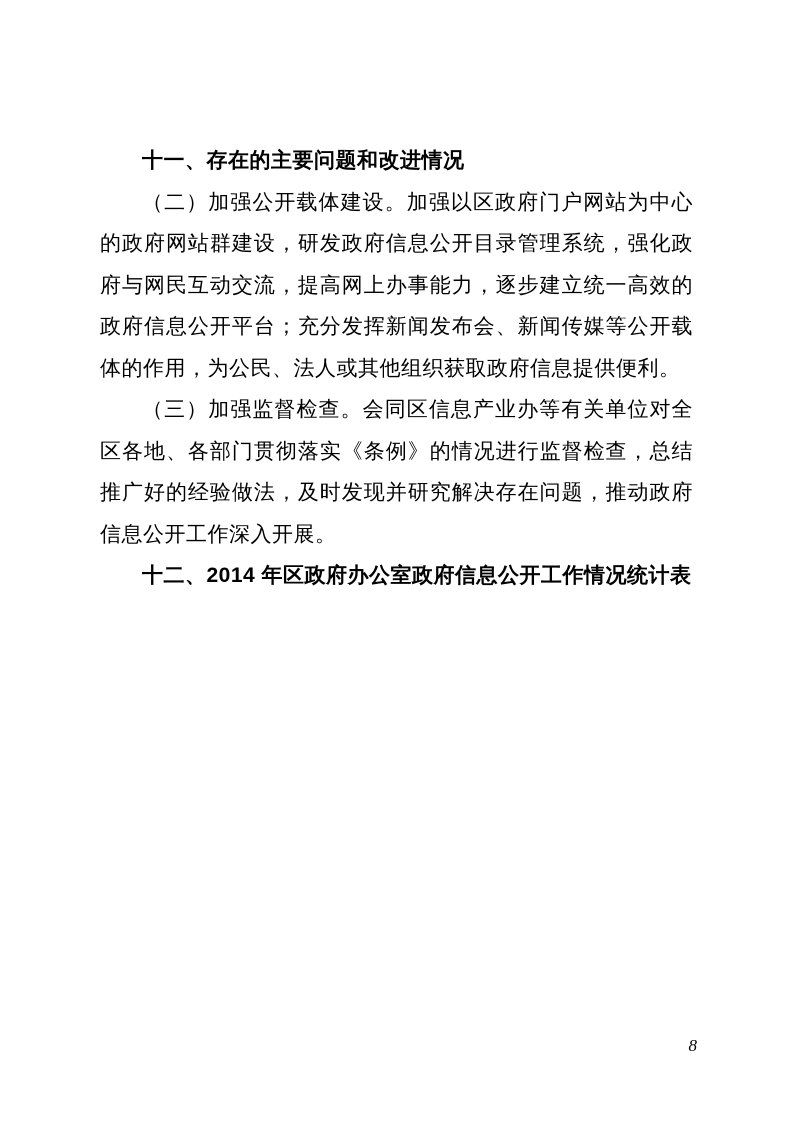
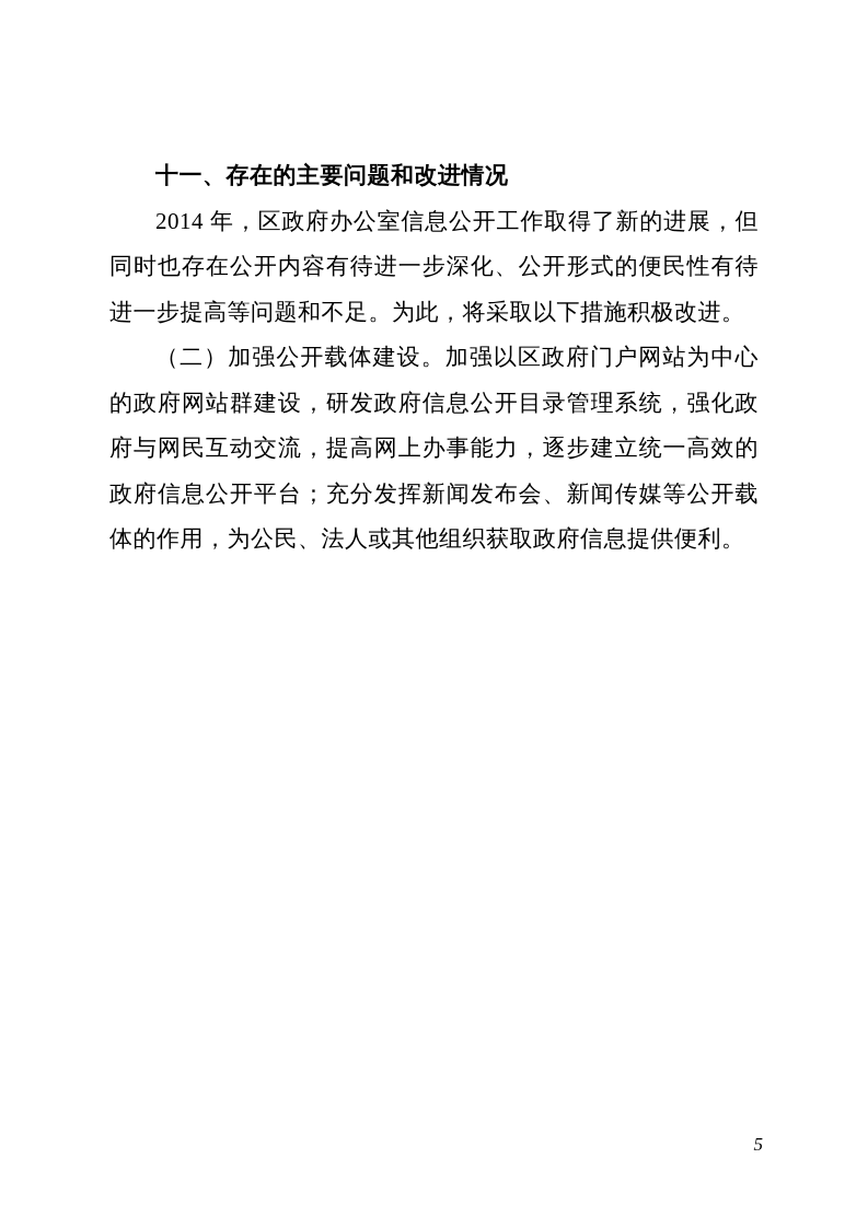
  十一、存在的主要问题和改进情况
+ 2014 年，区政府办公室信息公开工作取得了新的进展，但同时也存在公开内容有待进一步深化、公开形式的便民性有待进一步提高等问题和不足。为此，将采取以下措施积极改进。
  （二）加强公开载体建设。加强以区政府门户网站为中心的政府网站群建设，研发政府信息公开目录管理系统，强化政府与网民互动交流，提高网上办事能力，逐步建立统一高效的政府信息公开平台；充分发挥新闻发布会、新闻传媒等公开载体的作用，为公民、法人或其他组织获取政府信息提供便利。
- （三）加强监督检查。会同区信息产业办等有关单位对全区各地、各部门贯彻落实《条例》的情况进行监督检查，总结推广好的经验做法，及时发现并研究解决存在问题，推动政府信息公开工作深入开展。
- 十二、2014 年区政府办公室政府信息公开工作情况统计表
- 8
+ 5
